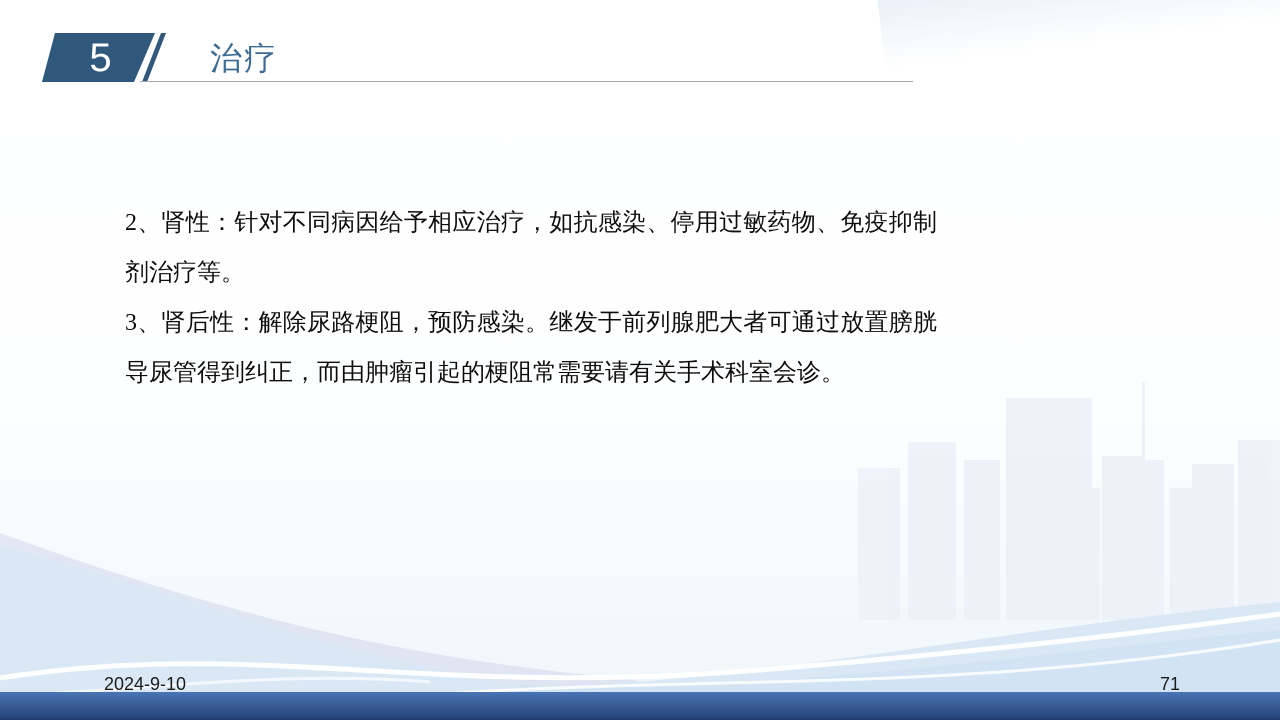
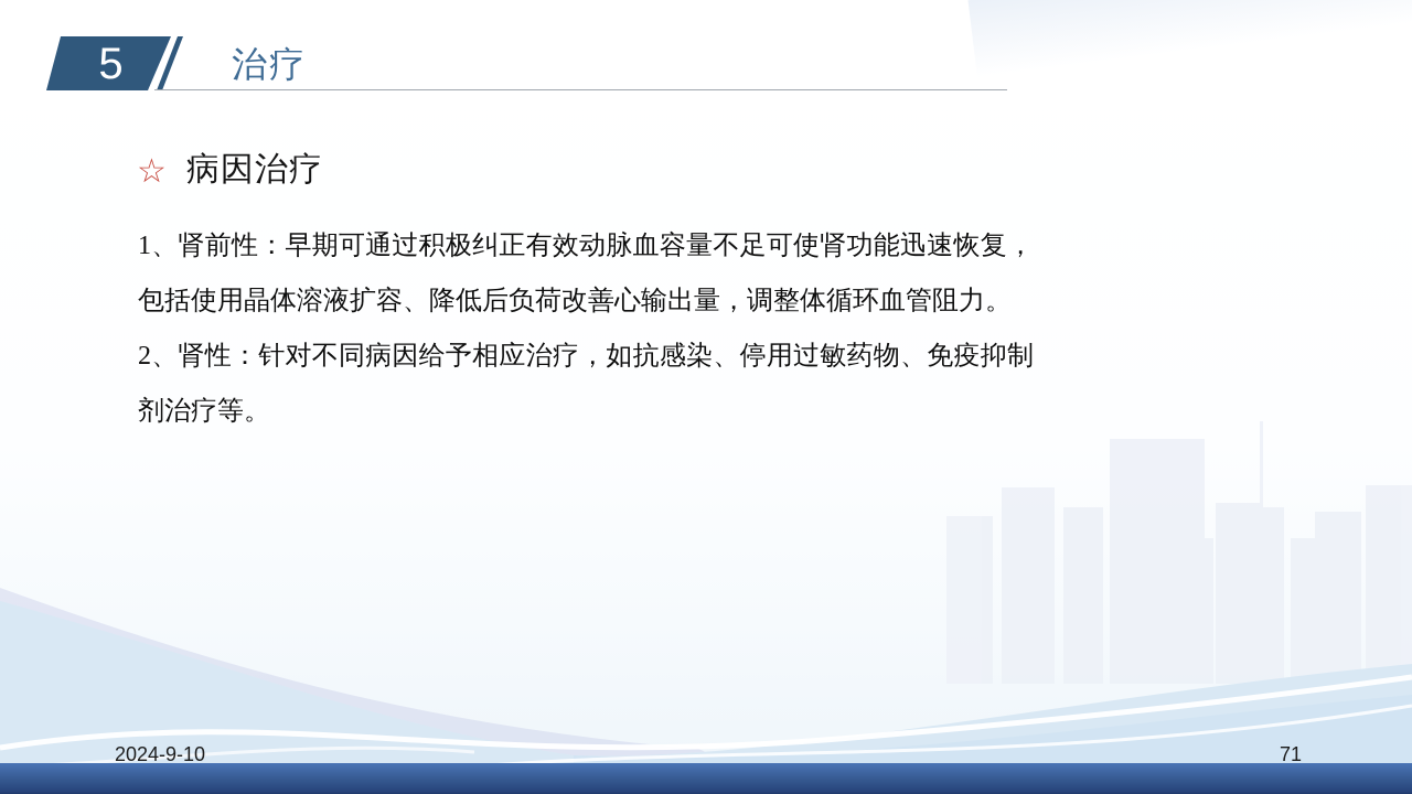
  5
  治疗
+ ☆
+ 病因治疗
+ 1、肾前性：早期可通过积极纠正有效动脉血容量不足可使肾功能迅速恢复，包括使用晶体溶液扩容、降低后负荷改善心输出量，调整体循环血管阻力。
  2、肾性：针对不同病因给予相应治疗，如抗感染、停用过敏药物、免疫抑制剂治疗等。
- 3、肾后性：解除尿路梗阻，预防感染。继发于前列腺肥大者可通过放置膀胱导尿管得到纠正，而由肿瘤引起的梗阻常需要请有关手术科室会诊。
  2024-9-10
  71
